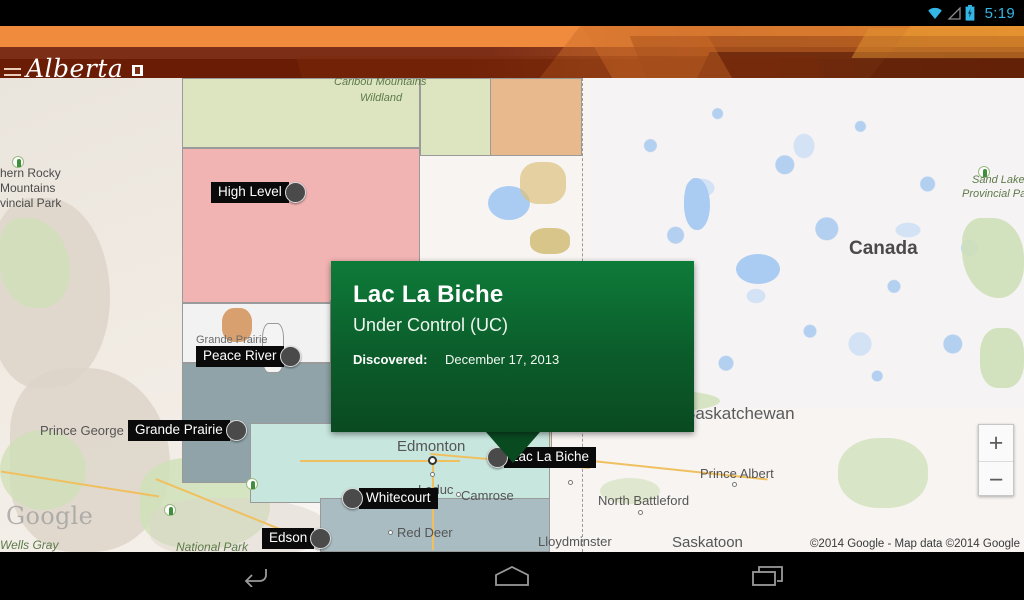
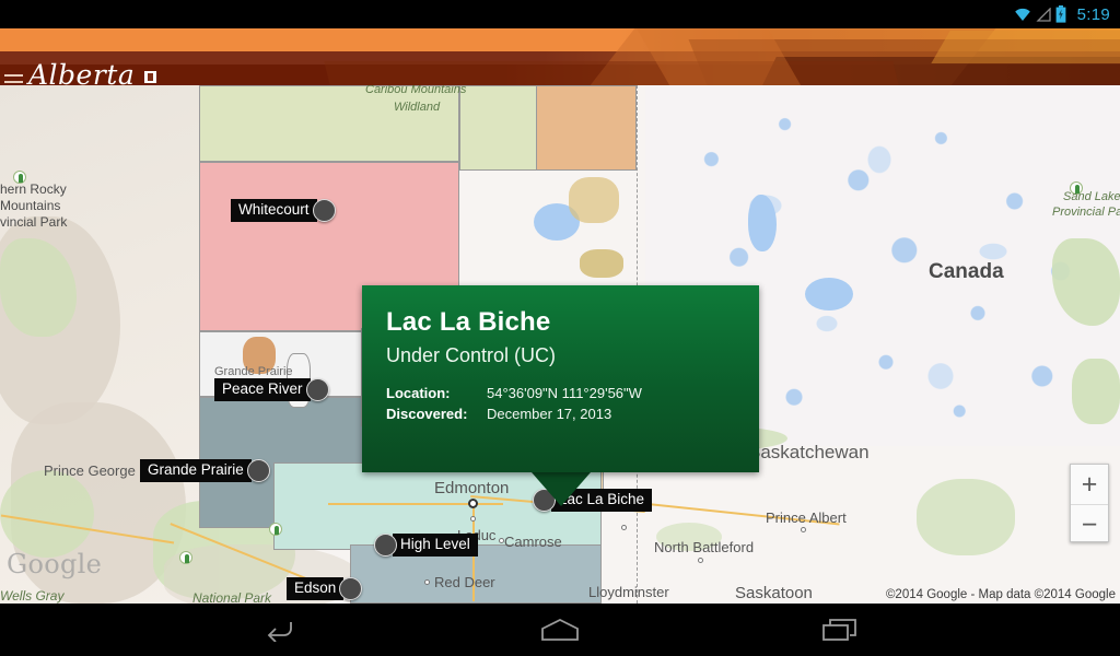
  5:19
  Alberta
  Caribou Mountains
  Wildland
  hern Rocky
  Mountains
  vincial Park
  Wells Gray
  National Park
  Sand Lake
  Provincial Pa
  Canada
  askatchewan
  Edmonton
  Camrose
  Red Deer
  Lloydminster
  North Battleford
  Prince Albert
  Saskatoon
  Prince George
  Grande Prairie
- High Level
+ Whitecourt
  Peace River
  Grande Prairie
- Whitecourt
+ High Level
  Edson
  Lac La Biche
  Lac La Biche
  Under Control (UC)
+ Location:
+ 54°36'09"N 111°29'56"W
  Discovered:
  December 17, 2013
  +
  −
  Google
  ©2014 Google - Map data ©2014 Google
